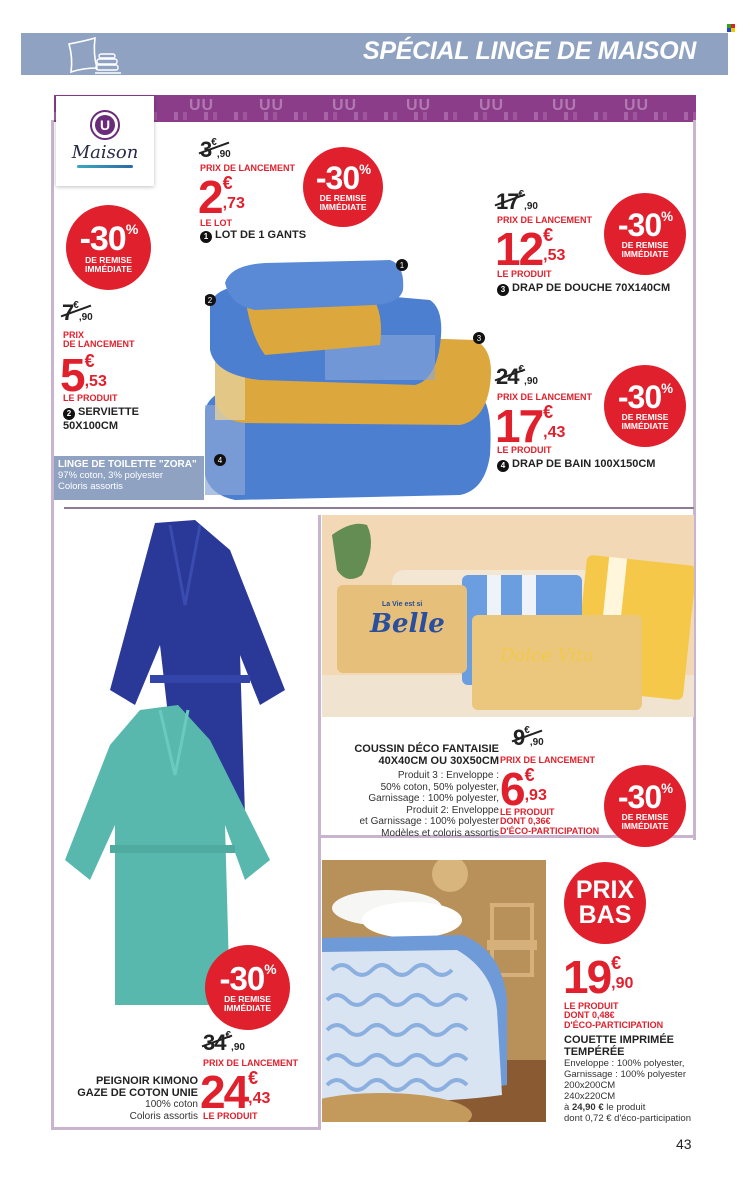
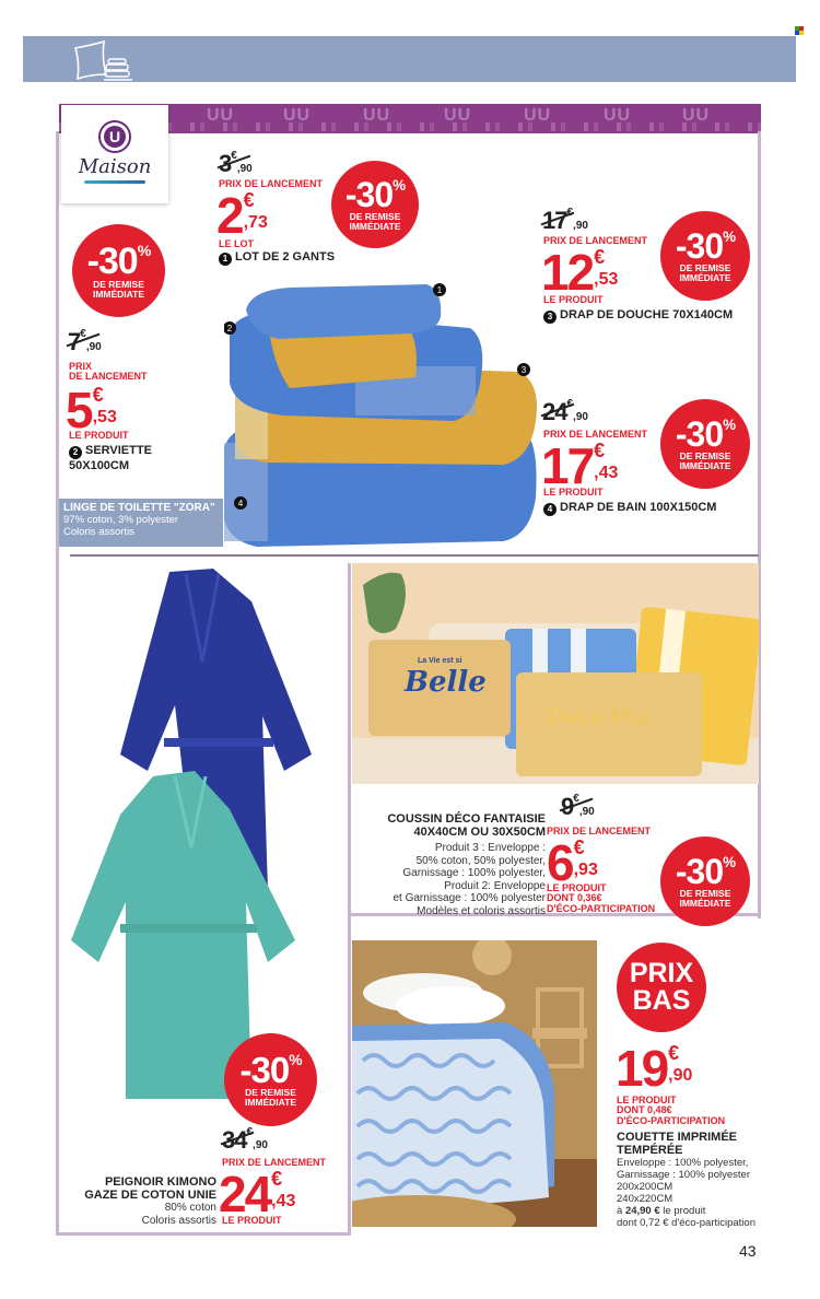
- SPÉCIAL LINGE DE MAISON
  UU
  UU
  UU
  UU
  UU
  UU
  UU
  U
  Maison
  €,90
  PRIX DE LANCEMENT
  2
  €
  ,73
  LE LOT
- 1 LOT DE 1 GANTS
+ 1 LOT DE 2 GANTS
  -30%
  DE REMISE
  IMMÉDIATE
  -30%
  DE REMISE
  IMMÉDIATE
  €,90
  PRIX
  DE LANCEMENT
  5
  €
  ,53
  LE PRODUIT
  2 SERVIETTE
  50X100CM
  1
  2
  3
  4
  LINGE DE TOILETTE "ZORA"
  97% coton, 3% polyester
  Coloris assortis
  PRIX DE LANCEMENT
  12
  €
  ,53
  LE PRODUIT
  3 DRAP DE DOUCHE 70X140CM
  -30%
  DE REMISE
  IMMÉDIATE
  PRIX DE LANCEMENT
  17
  €
  ,43
  LE PRODUIT
  4 DRAP DE BAIN 100X150CM
  -30%
  DE REMISE
  IMMÉDIATE
  Belle
  Dolce Vita
  COUSSIN DÉCO FANTAISIE
  40X40CM OU 30X50CM
  Produit 3 : Enveloppe :
  50% coton, 50% polyester,
  Garnissage : 100% polyester,
  Produit 2: Enveloppe
  et Garnissage : 100% polyester
  Modèles et coloris assortis
  €,90
  PRIX DE LANCEMENT
  6
  €
  ,93
  LE PRODUIT
  DONT 0,36€
  D'ÉCO-PARTICIPATION
  -30%
  DE REMISE
  IMMÉDIATE
  -30%
  DE REMISE
  IMMÉDIATE
  PRIX DE LANCEMENT
  24
  €
  ,43
  LE PRODUIT
  PEIGNOIR KIMONO
  GAZE DE COTON UNIE
- 100% coton
+ 80% coton
  Coloris assortis
  PRIX
  BAS
  19
  €
  ,90
  LE PRODUIT
  DONT 0,48€
  D'ÉCO-PARTICIPATION
  COUETTE IMPRIMÉE
  TEMPÉRÉE
  Enveloppe : 100% polyester,
  Garnissage : 100% polyester
  200x200CM
  240x220CM
  à 24,90 € le produit
  dont 0,72 € d'éco-participation
  43
